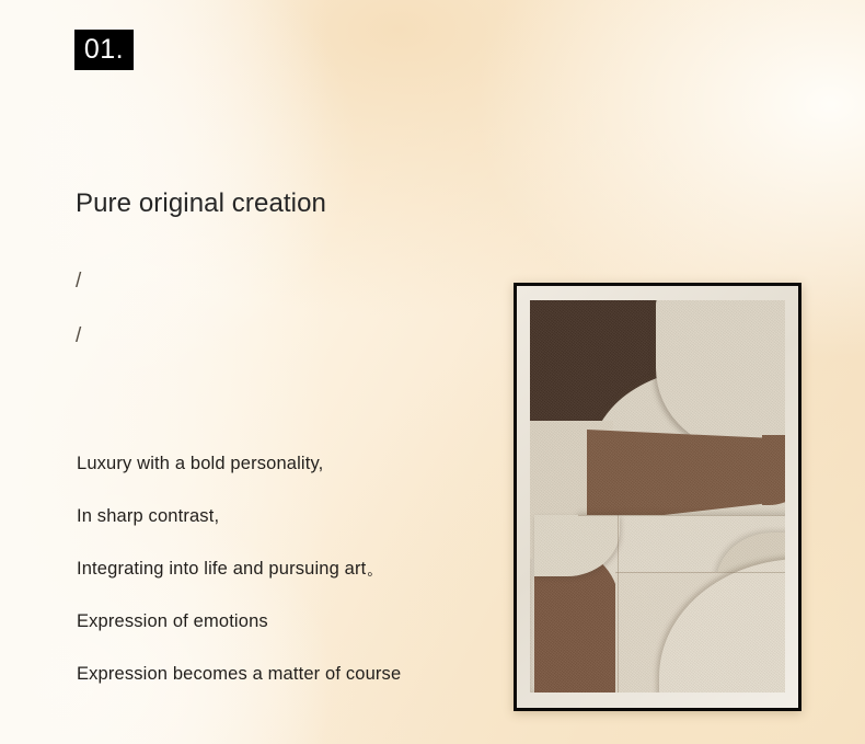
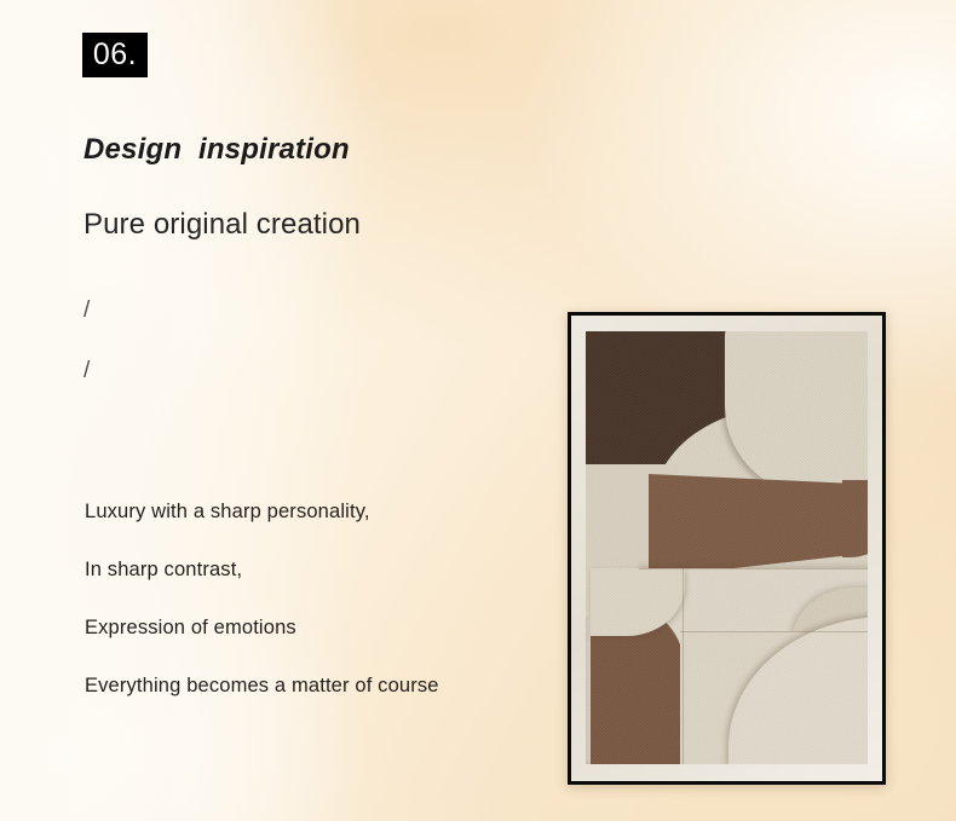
- 01.
+ 06.
+ Design inspiration
  Pure original creation
  /
  /
- Luxury with a bold personality,
+ Luxury with a sharp personality,
  In sharp contrast,
- Integrating into life and pursuing art。
  Expression of emotions
- Expression becomes a matter of course
+ Everything becomes a matter of course
